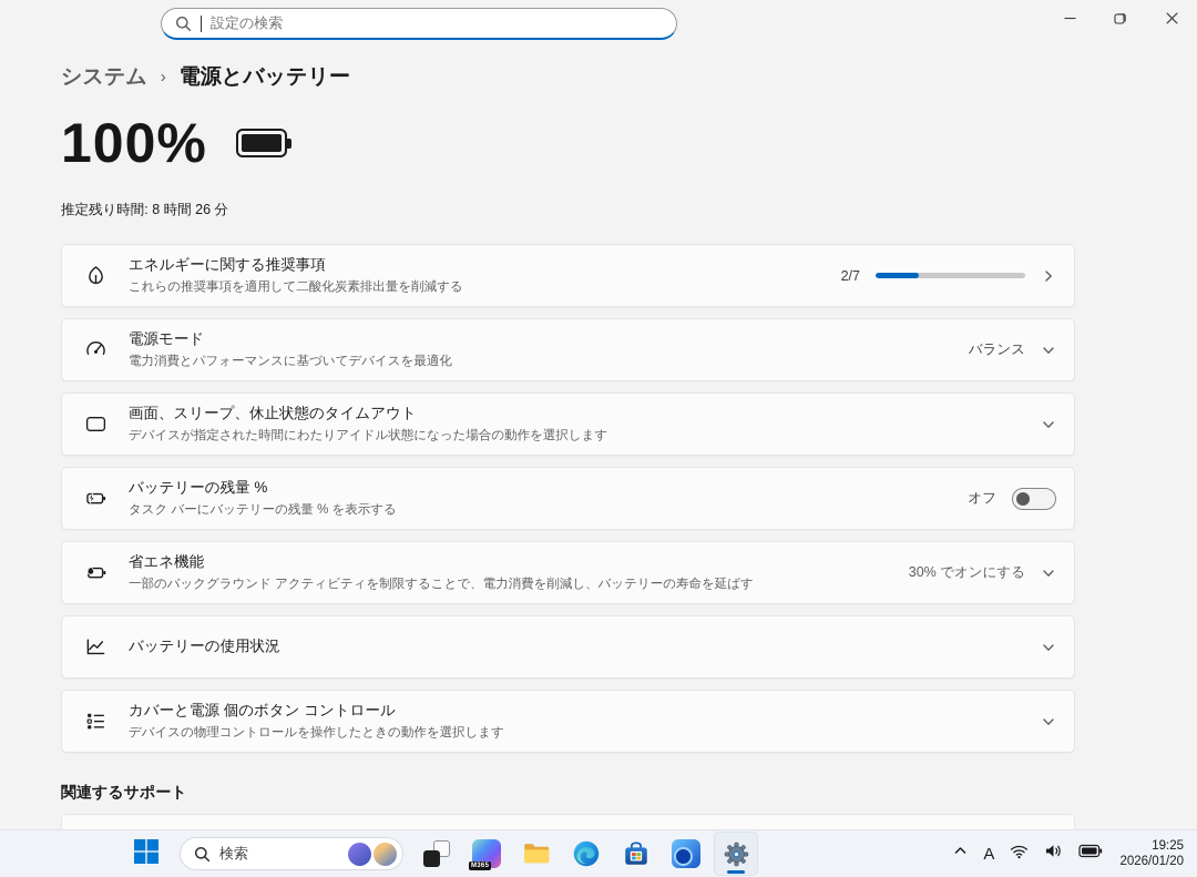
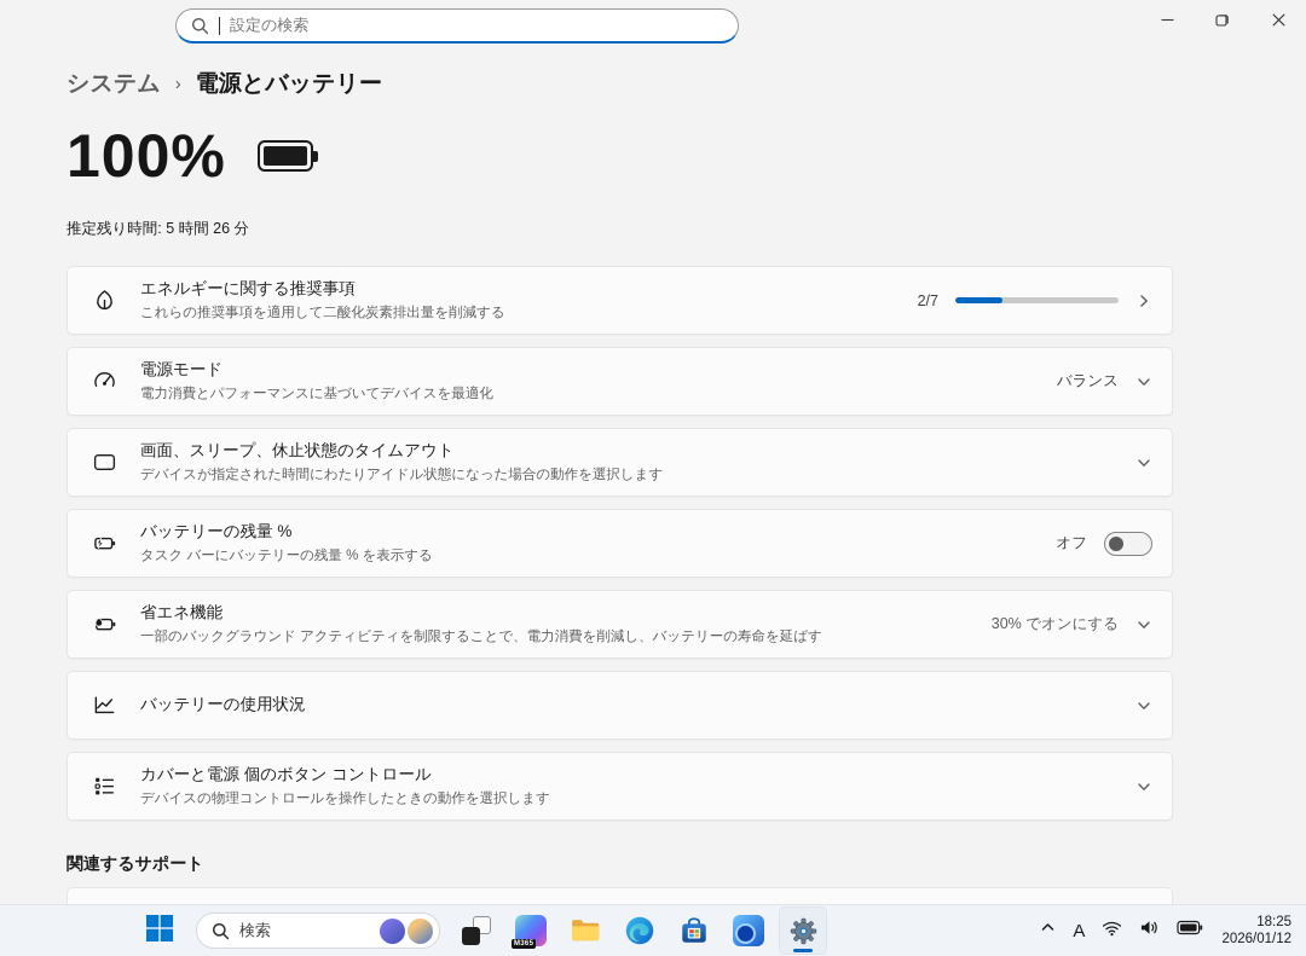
  設定の検索
  システム
  ›
  電源とバッテリー
  100%
- 推定残り時間: 8 時間 26 分
+ 推定残り時間: 5 時間 26 分
  エネルギーに関する推奨事項
  これらの推奨事項を適用して二酸化炭素排出量を削減する
  2/7
  電源モード
  電力消費とパフォーマンスに基づいてデバイスを最適化
  バランス
  画面、スリープ、休止状態のタイムアウト
  デバイスが指定された時間にわたりアイドル状態になった場合の動作を選択します
  バッテリーの残量 %
  タスク バーにバッテリーの残量 % を表示する
  オフ
  省エネ機能
  一部のバックグラウンド アクティビティを制限することで、電力消費を削減し、バッテリーの寿命を延ばす
  30% でオンにする
  バッテリーの使用状況
  カバーと電源 個のボタン コントロール
  デバイスの物理コントロールを操作したときの動作を選択します
  関連するサポート
  検索
  A
- 19:25
+ 18:25
- 2026/01/20
+ 2026/01/12
